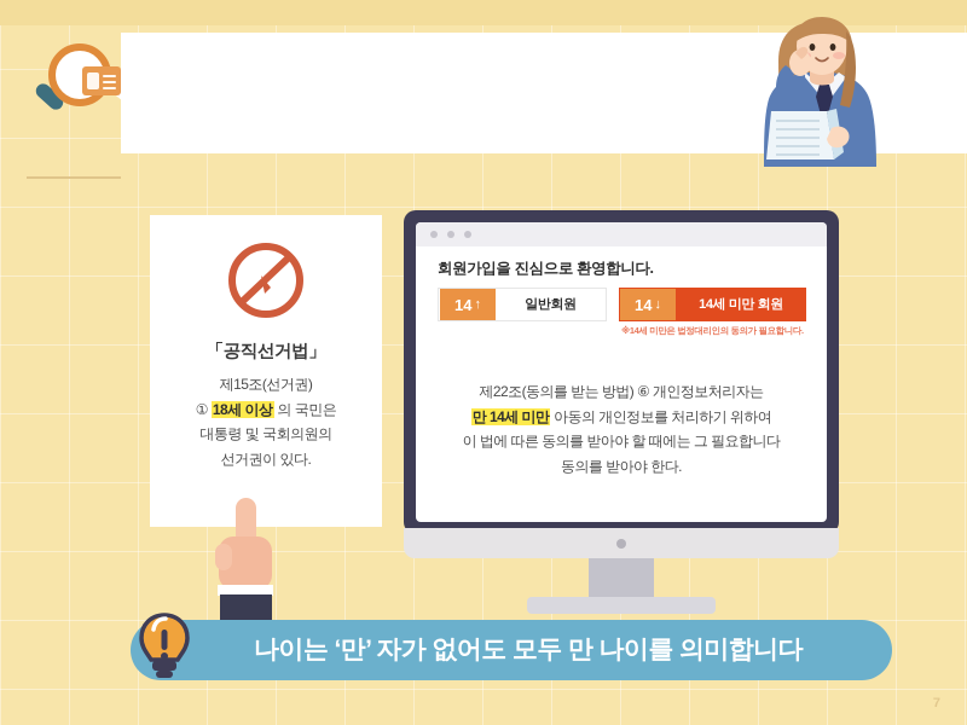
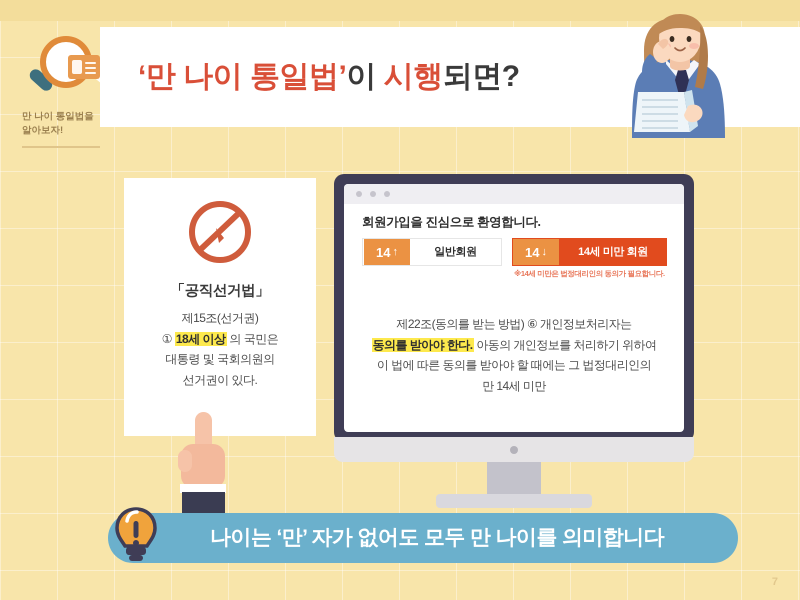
+ ‘만 나이 통일법’이 시행되면?
+ 만 나이 통일법을
+ 알아보자!
  「공직선거법」
  제15조(선거권)
  ① 18세 이상 의 국민은
  대통령 및 국회의원의
  선거권이 있다.
  회원가입을 진심으로 환영합니다.
  14
  ↑
  일반회원
  14
  ↓
  14세 미만 회원
  ※14세 미만은 법정대리인의 동의가 필요합니다.
  제22조(동의를 받는 방법) ⑥ 개인정보처리자는
- 만 14세 미만 아동의 개인정보를 처리하기 위하여
+ 동의를 받아야 한다. 아동의 개인정보를 처리하기 위하여
- 이 법에 따른 동의를 받아야 할 때에는 그 필요합니다
+ 이 법에 따른 동의를 받아야 할 때에는 그 법정대리인의
- 동의를 받아야 한다.
+ 만 14세 미만
  나이는 ‘만’ 자가 없어도 모두 만 나이를 의미합니다
  7
